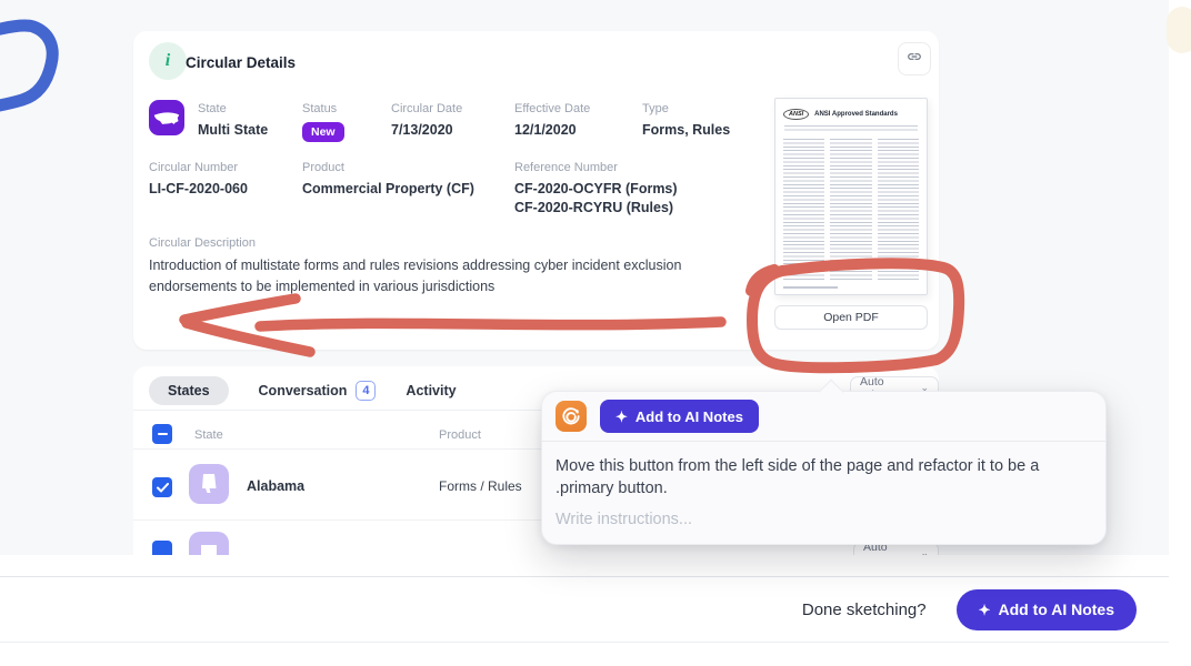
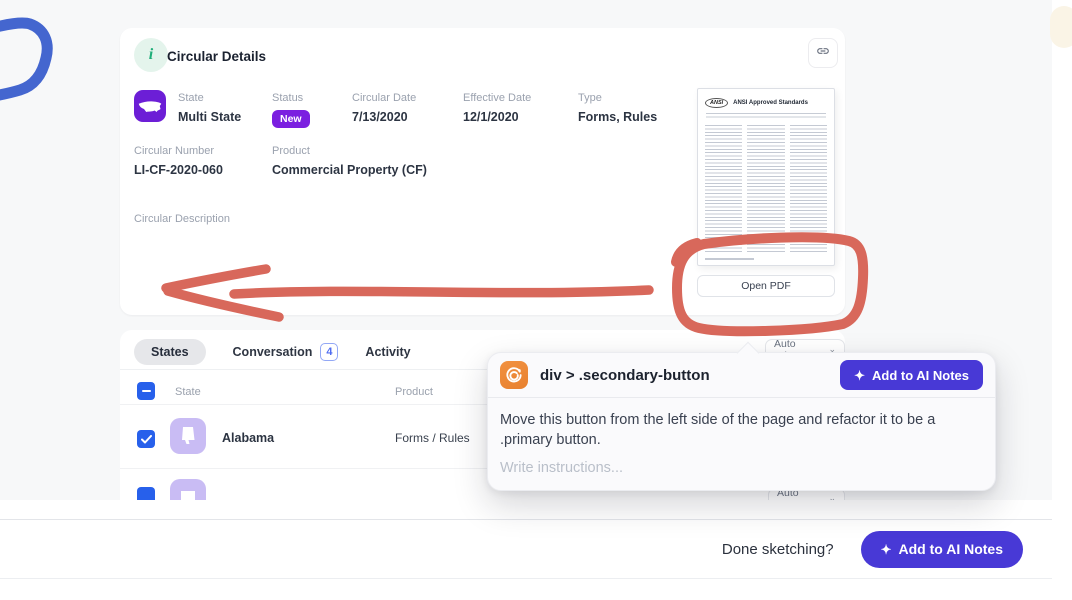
  i
  Circular Details
  State
  Multi State
  Status
  New
  Circular Date
  7/13/2020
  Effective Date
  12/1/2020
  Type
  Forms, Rules
  Circular Number
  LI-CF-2020-060
  Product
  Commercial Property (CF)
- Reference Number
- CF-2020-OCYFR (Forms)
- CF-2020-RCYRU (Rules)
  Circular Description
- Introduction of multistate forms and rules revisions addressing cyber incident exclusion endorsements to be implemented in various jurisdictions
  Open PDF
  States
  Conversation
  4
  Activity
  ⌄
  State
  Product
  Alabama
  Forms / Rules
  ⌄
+ div > .secondary-button
  ✦
  Add to AI Notes
  Move this button from the left side of the page and refactor it to be a .primary button.
  Write instructions...
  Done sketching?
  ✦
  Add to AI Notes
